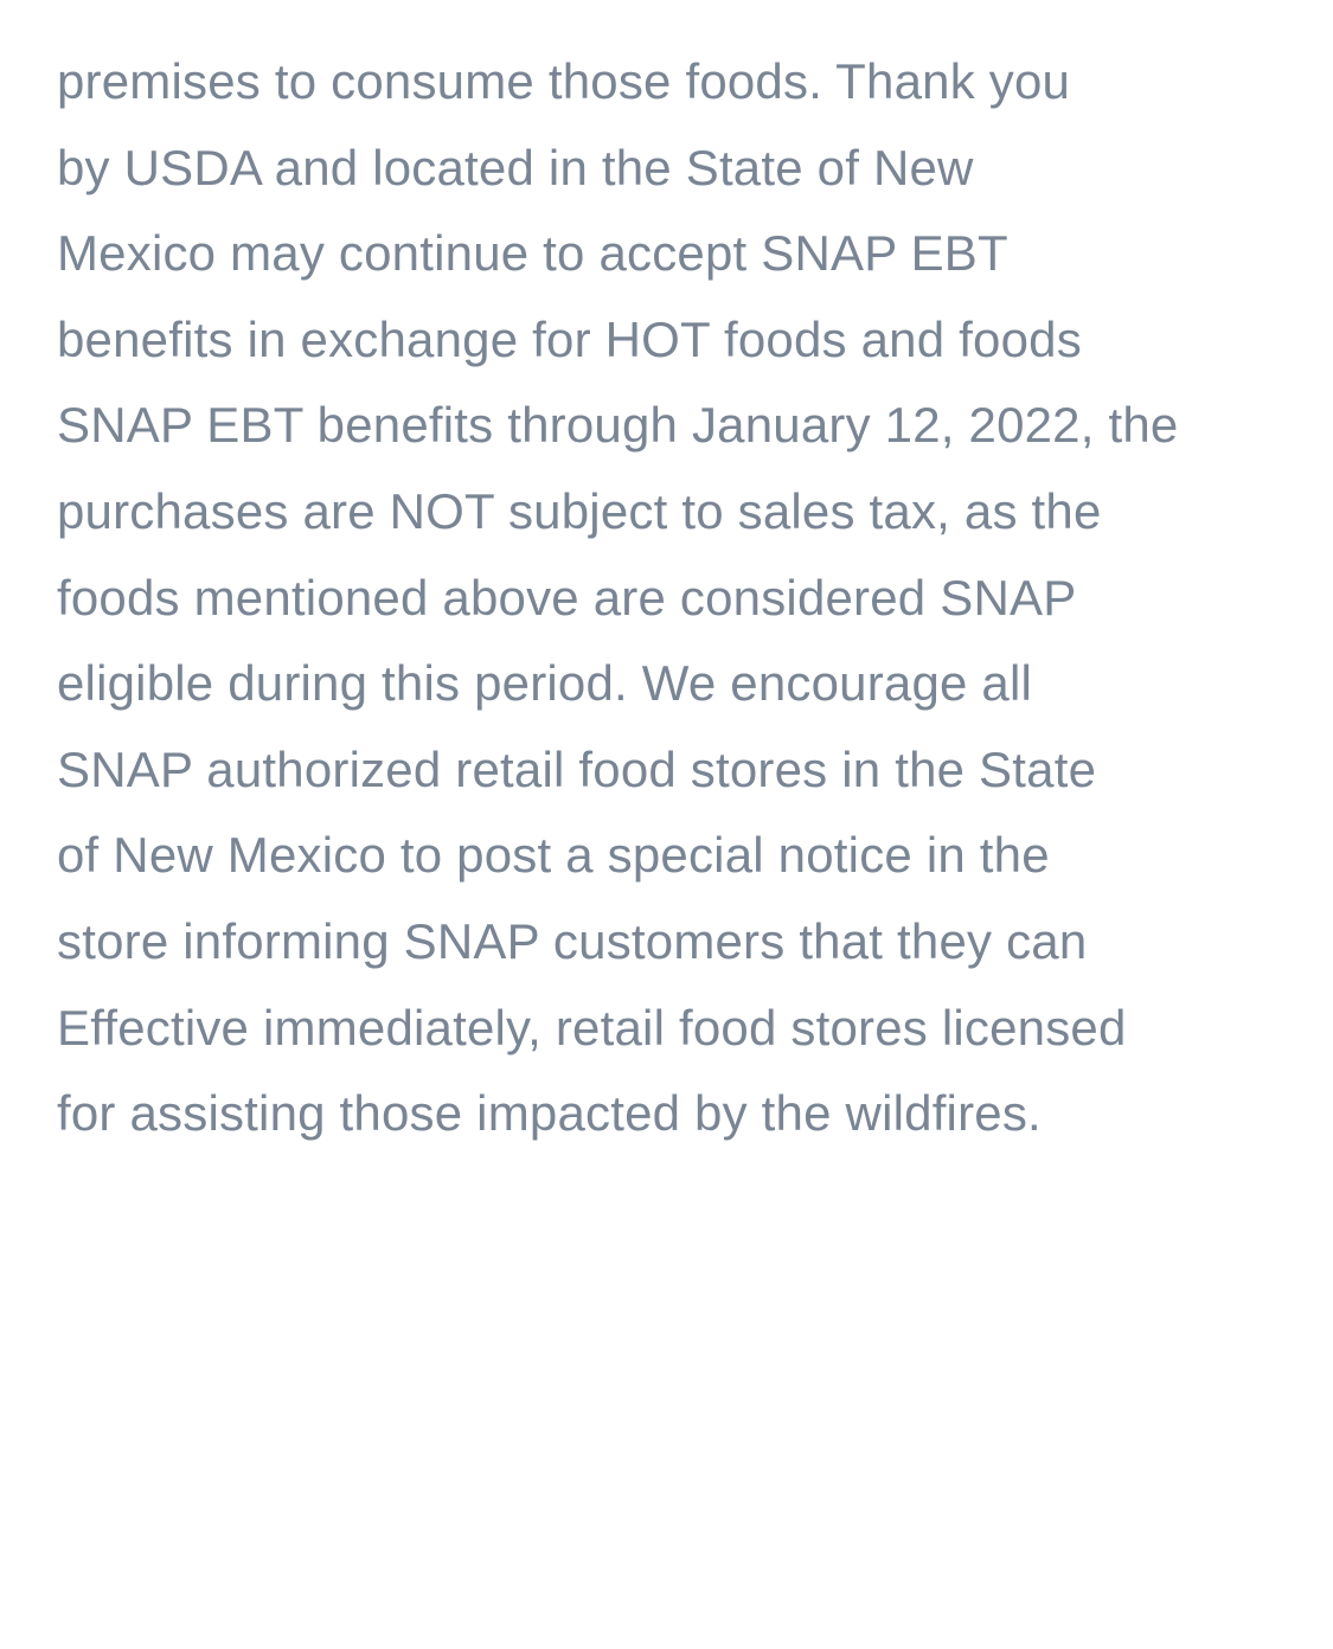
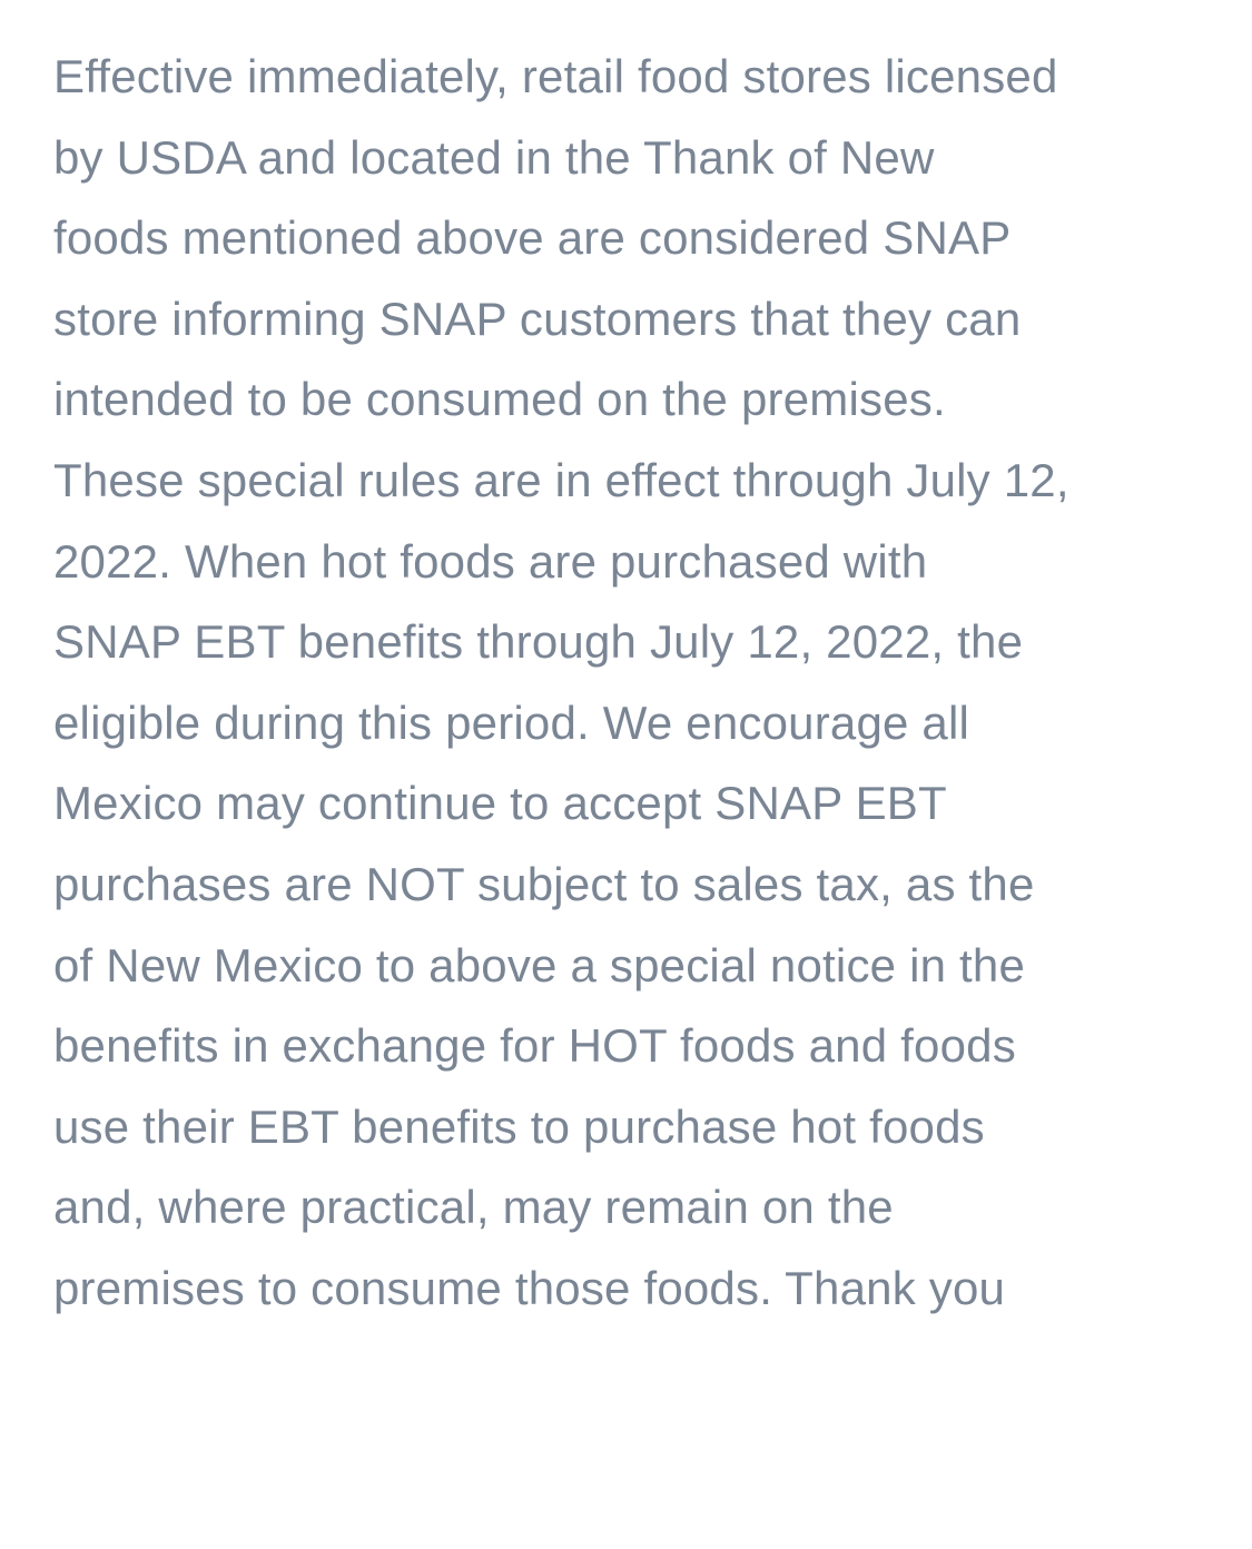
- premises to consume those foods. Thank you
+ Effective immediately, retail food stores licensed
- by USDA and located in the State of New
+ by USDA and located in the Thank of New
- Mexico may continue to accept SNAP EBT
+ foods mentioned above are considered SNAP
- benefits in exchange for HOT foods and foods
+ store informing SNAP customers that they can
+ intended to be consumed on the premises.
+ These special rules are in effect through July 12,
+ 2022. When hot foods are purchased with
- SNAP EBT benefits through January 12, 2022, the
+ SNAP EBT benefits through July 12, 2022, the
- purchases are NOT subject to sales tax, as the
+ eligible during this period. We encourage all
- foods mentioned above are considered SNAP
+ Mexico may continue to accept SNAP EBT
- eligible during this period. We encourage all
+ purchases are NOT subject to sales tax, as the
- SNAP authorized retail food stores in the State
- of New Mexico to post a special notice in the
+ of New Mexico to above a special notice in the
- store informing SNAP customers that they can
+ benefits in exchange for HOT foods and foods
+ use their EBT benefits to purchase hot foods
+ and, where practical, may remain on the
- Effective immediately, retail food stores licensed
+ premises to consume those foods. Thank you
- for assisting those impacted by the wildfires.
